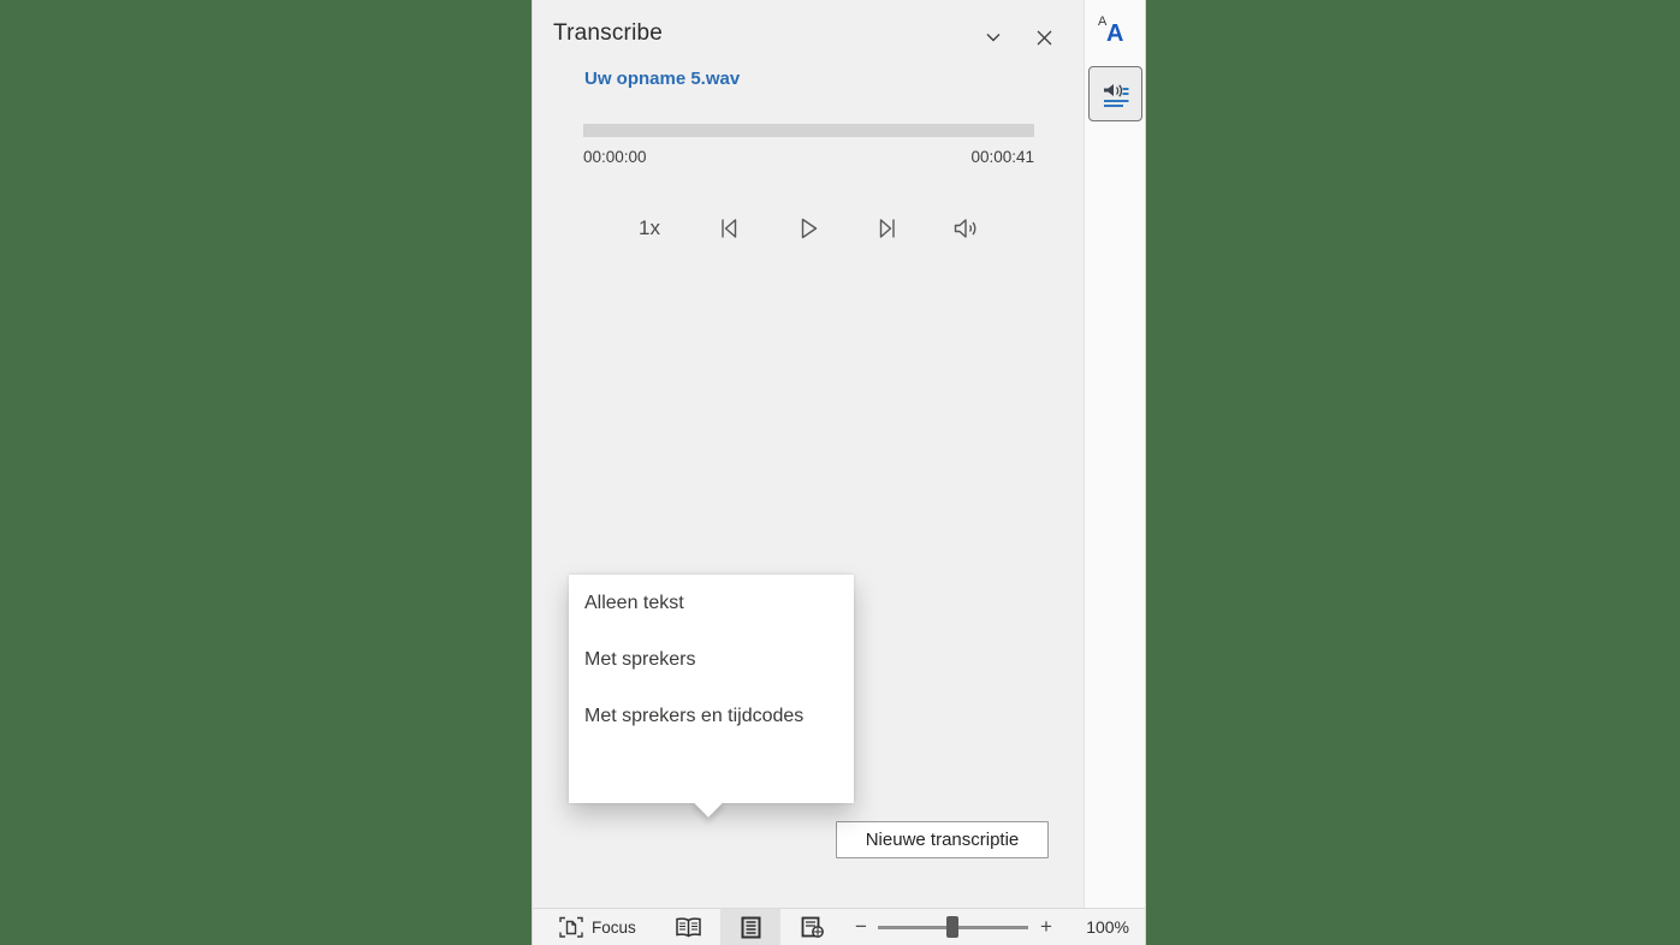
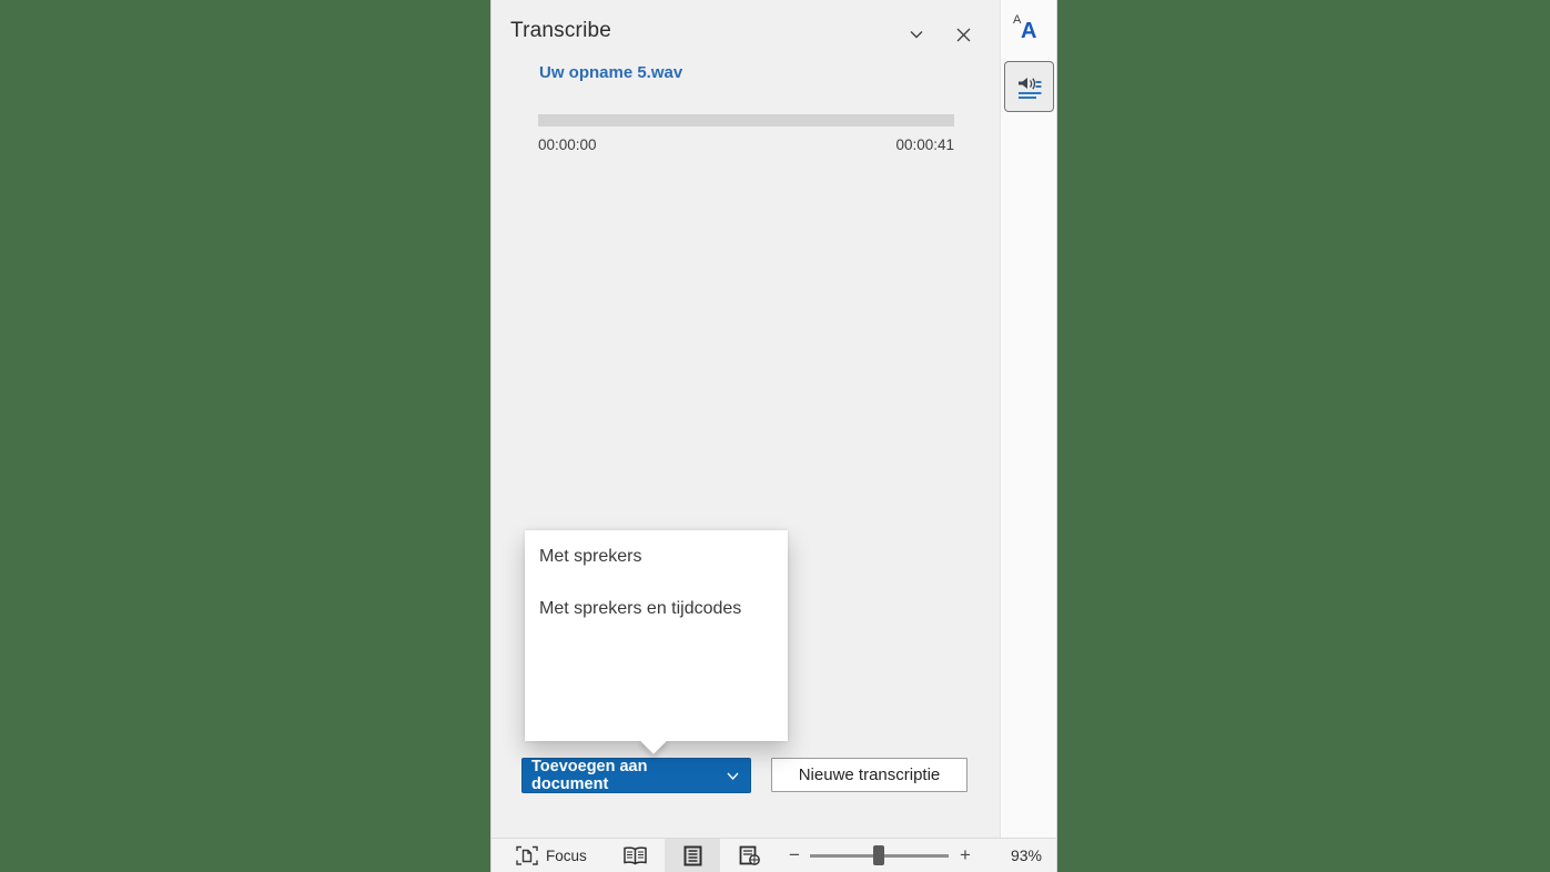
  Transcribe
  Uw opname 5.wav
  00:00:00
  00:00:41
- 1x
- Alleen tekst
  Met sprekers
  Met sprekers en tijdcodes
+ Toevoegen aan document
  Nieuwe transcriptie
  A
  A
  Focus
  −
  +
- 100%
+ 93%
